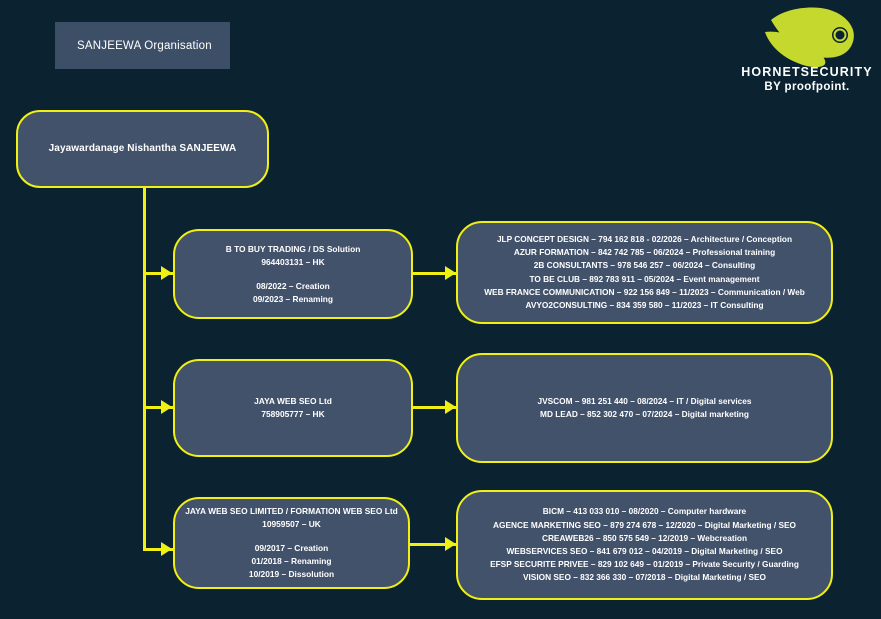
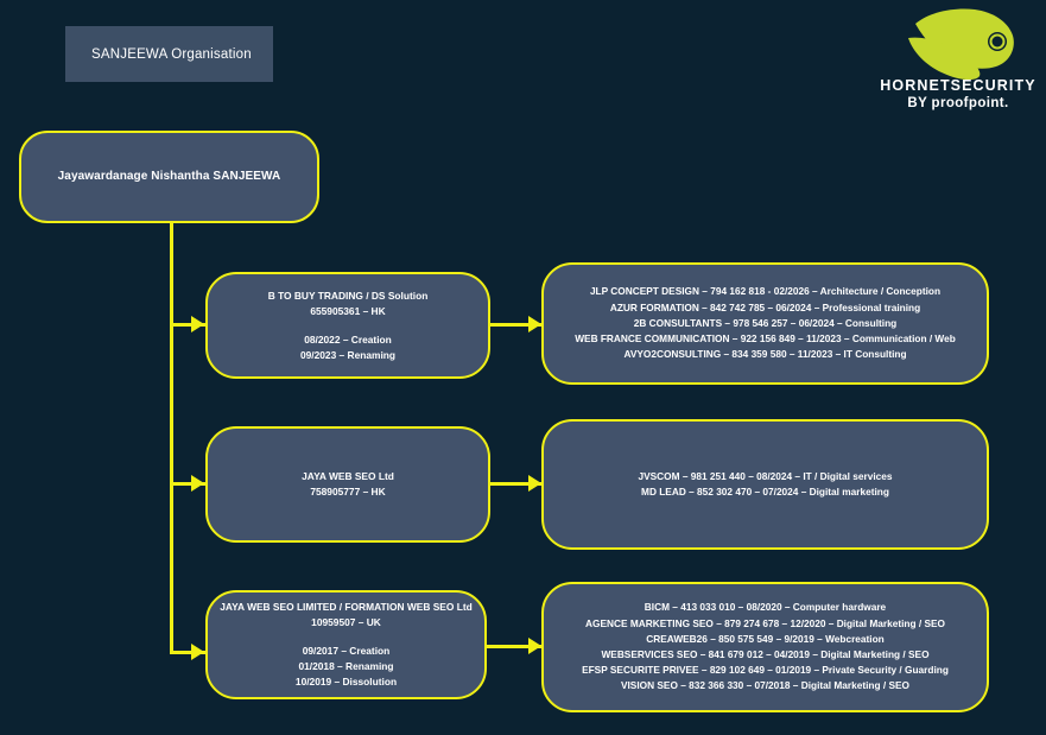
  SANJEEWA Organisation
  HORNETSECURITY
  BY proofpoint.
  Jayawardanage Nishantha SANJEEWA
  B TO BUY TRADING / DS Solution
- 964403131 – HK
+ 655905361 – HK
  08/2022 – Creation
  09/2023 – Renaming
  JAYA WEB SEO Ltd
  758905777 – HK
  JAYA WEB SEO LIMITED / FORMATION WEB SEO Ltd
  10959507 – UK
  09/2017 – Creation
  01/2018 – Renaming
  10/2019 – Dissolution
  JLP CONCEPT DESIGN – 794 162 818 - 02/2026 – Architecture / Conception
  AZUR FORMATION – 842 742 785 – 06/2024 – Professional training
  2B CONSULTANTS – 978 546 257 – 06/2024 – Consulting
- TO BE CLUB – 892 783 911 – 05/2024 – Event management
  WEB FRANCE COMMUNICATION – 922 156 849 – 11/2023 – Communication / Web
  AVYO2CONSULTING – 834 359 580 – 11/2023 – IT Consulting
  JVSCOM – 981 251 440 – 08/2024 – IT / Digital services
  MD LEAD – 852 302 470 – 07/2024 – Digital marketing
  BICM – 413 033 010 – 08/2020 – Computer hardware
  AGENCE MARKETING SEO – 879 274 678 – 12/2020 – Digital Marketing / SEO
- CREAWEB26 – 850 575 549 – 12/2019 – Webcreation
+ CREAWEB26 – 850 575 549 – 9/2019 – Webcreation
  WEBSERVICES SEO – 841 679 012 – 04/2019 – Digital Marketing / SEO
  EFSP SECURITE PRIVEE – 829 102 649 – 01/2019 – Private Security / Guarding
  VISION SEO – 832 366 330 – 07/2018 – Digital Marketing / SEO
